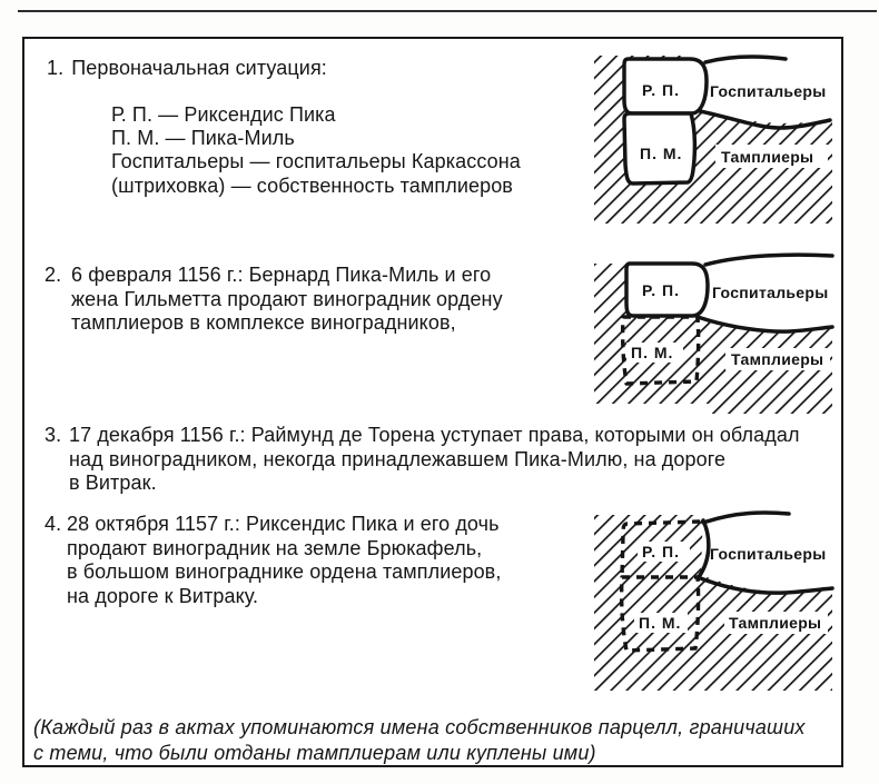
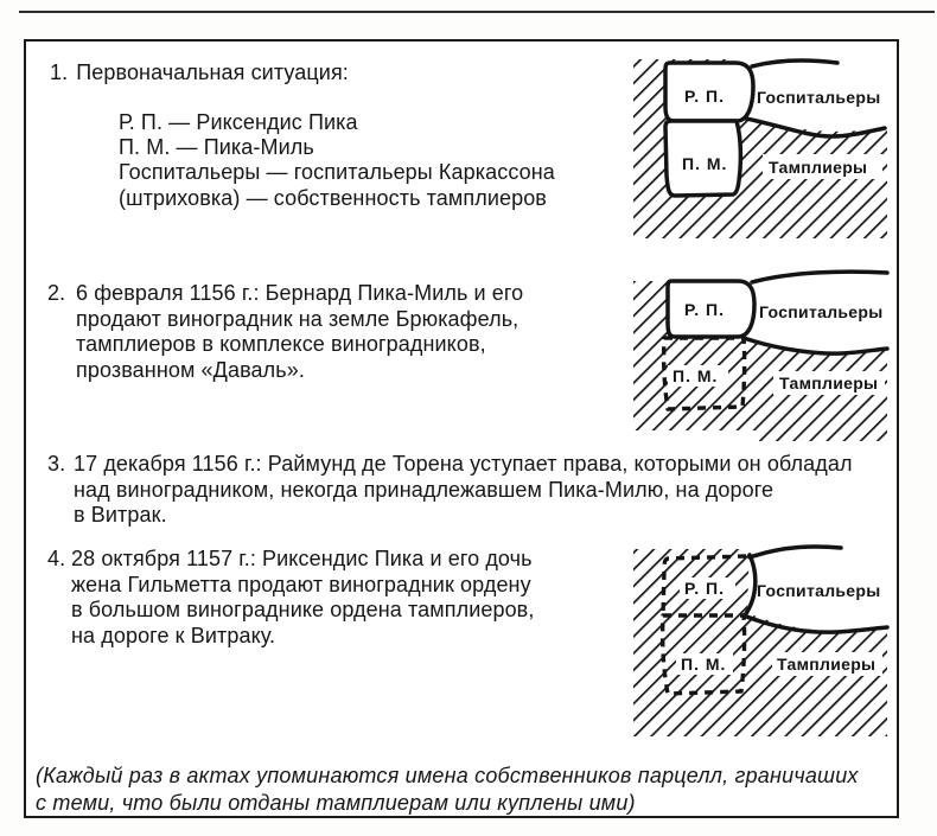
  1. Первоначальная ситуация:
  Р. П. — Риксендис Пика
  П. М. — Пика-Миль
  Госпитальеры — госпитальеры Каркассона
  (штриховка) — собственность тамплиеров
  Р. П.
  П. М.
  Госпитальеры
  Тамплиеры
  2.
  6 февраля 1156 г.: Бернард Пика-Миль и его
- жена Гильметта продают виноградник ордену
+ продают виноградник на земле Брюкафель,
  тамплиеров в комплексе виноградников,
+ прозванном «Даваль».
  Р. П.
  П. М.
  Госпитальеры
  Тамплиеры
  3.
  17 декабря 1156 г.: Раймунд де Торена уступает права, которыми он обладал
  над виноградником, некогда принадлежавшем Пика-Милю, на дороге
  в Витрак.
  4.
  28 октября 1157 г.: Риксендис Пика и его дочь
- продают виноградник на земле Брюкафель,
+ жена Гильметта продают виноградник ордену
  в большом винограднике ордена тамплиеров,
  на дороге к Витраку.
  Р. П.
  П. М.
  Госпитальеры
  Тамплиеры
  (Каждый раз в актах упоминаются имена собственников парцелл, граничаших
  с теми, что были отданы тамплиерам или куплены ими)
